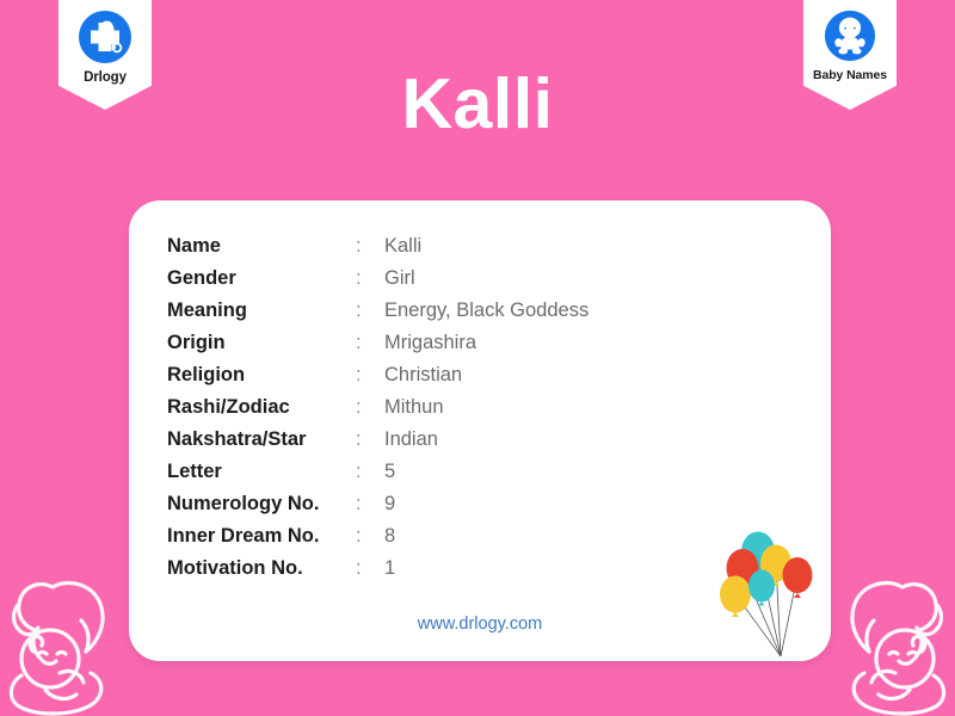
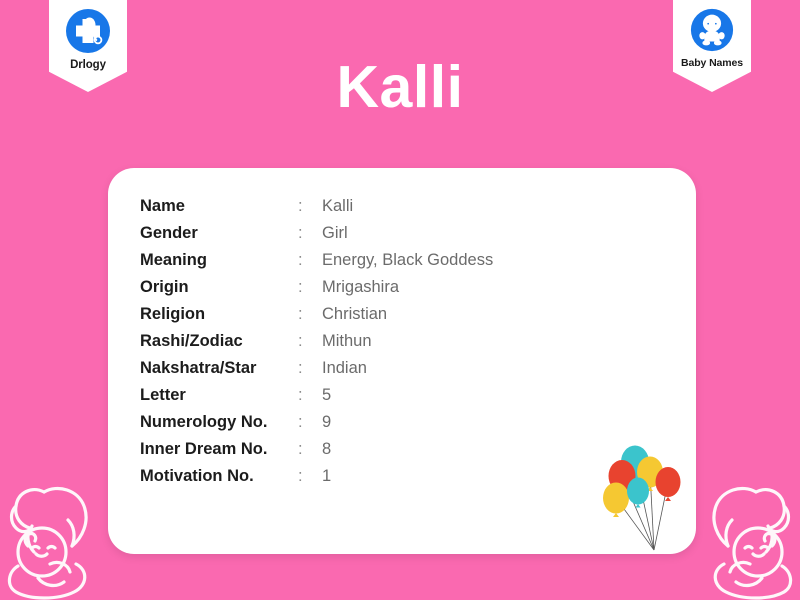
  Drlogy
  Baby Names
  Kalli
  Name	:	Kalli
  Gender	:	Girl
  Meaning	:	Energy, Black Goddess
  Origin	:	Mrigashira
  Religion	:	Christian
  Rashi/Zodiac	:	Mithun
  Nakshatra/Star	:	Indian
  Letter	:	5
  Numerology No.	:	9
  Inner Dream No.	:	8
  Motivation No.	:	1
- www.drlogy.com
